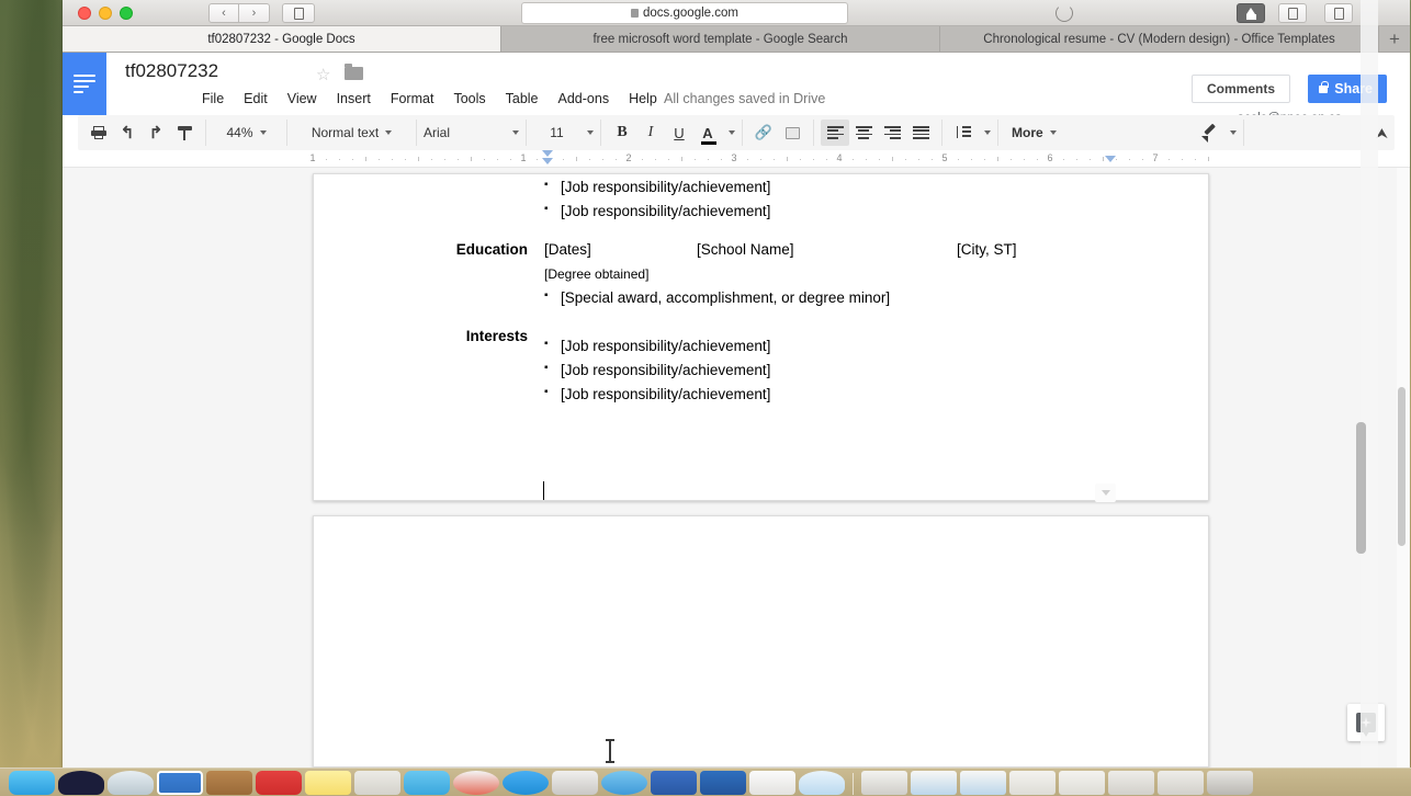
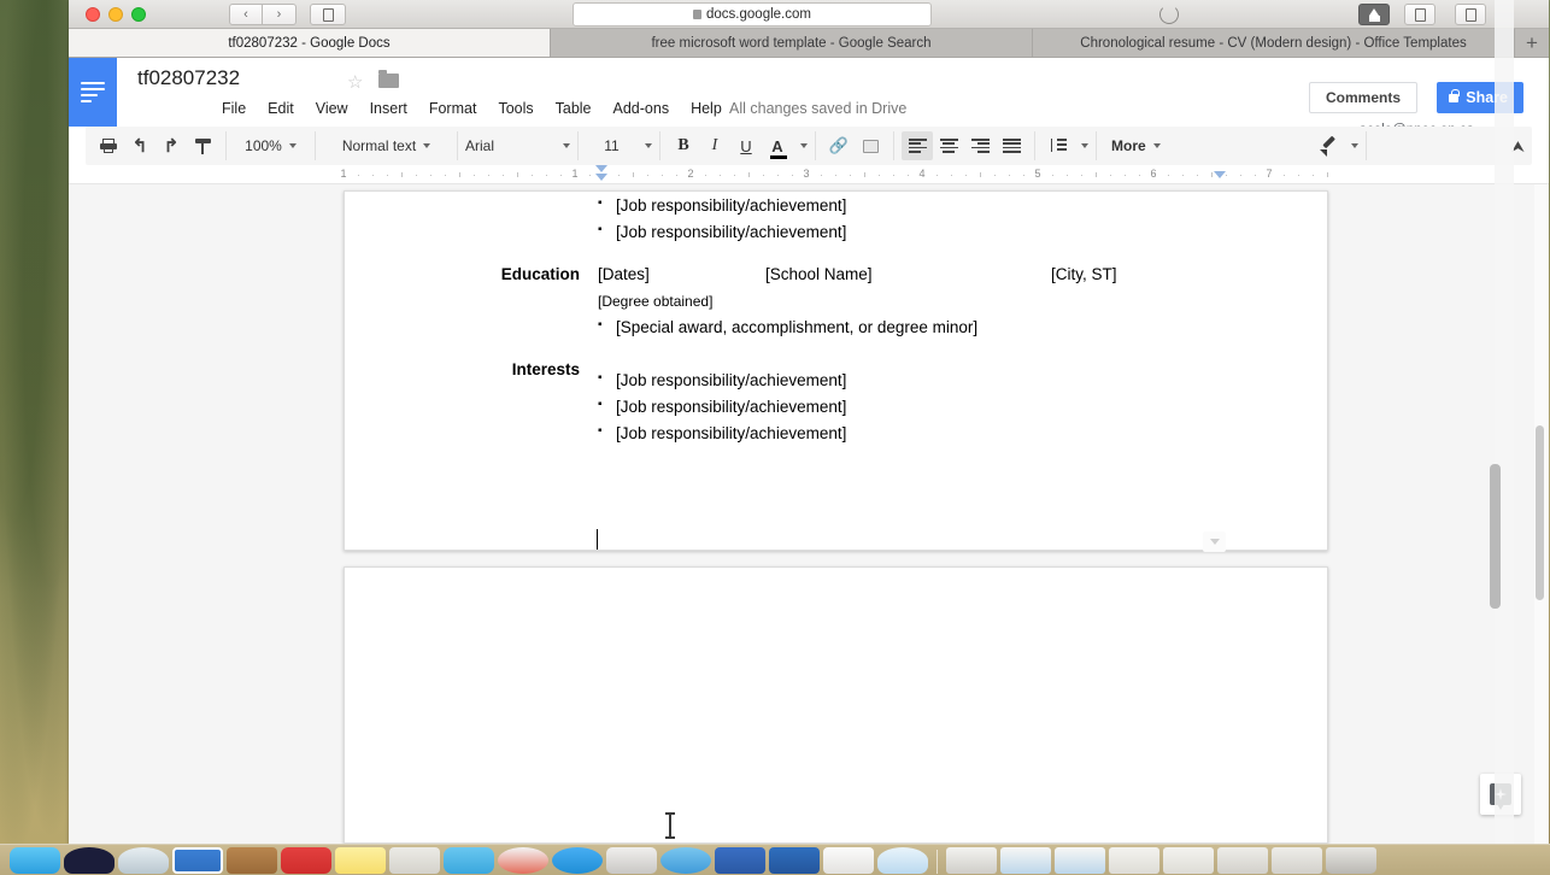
  ‹
  ›
  docs.google.com
  tf02807232 - Google Docs
  free microsoft word template - Google Search
  Chronological resume - CV (Modern design) - Office Templates
  +
  tf02807232
  ☆
  File
  Edit
  View
  Insert
  Format
  Tools
  Table
  Add-ons
  Help
  All changes saved in Drive
  Comments
  Share
  ↰
  ↱
- 44%
+ 100%
  Normal text
  Arial
  11
  B
  I
  U
  A
  🔗
  More
  ⮝
  1
  1
  2
  3
  4
  5
  6
  7
  [Job responsibility/achievement]
  [Job responsibility/achievement]
  Education
  [Dates]
  [School Name]
  [City, ST]
  [Degree obtained]
  [Special award, accomplishment, or degree minor]
  Interests
  [Job responsibility/achievement]
  [Job responsibility/achievement]
  [Job responsibility/achievement]
